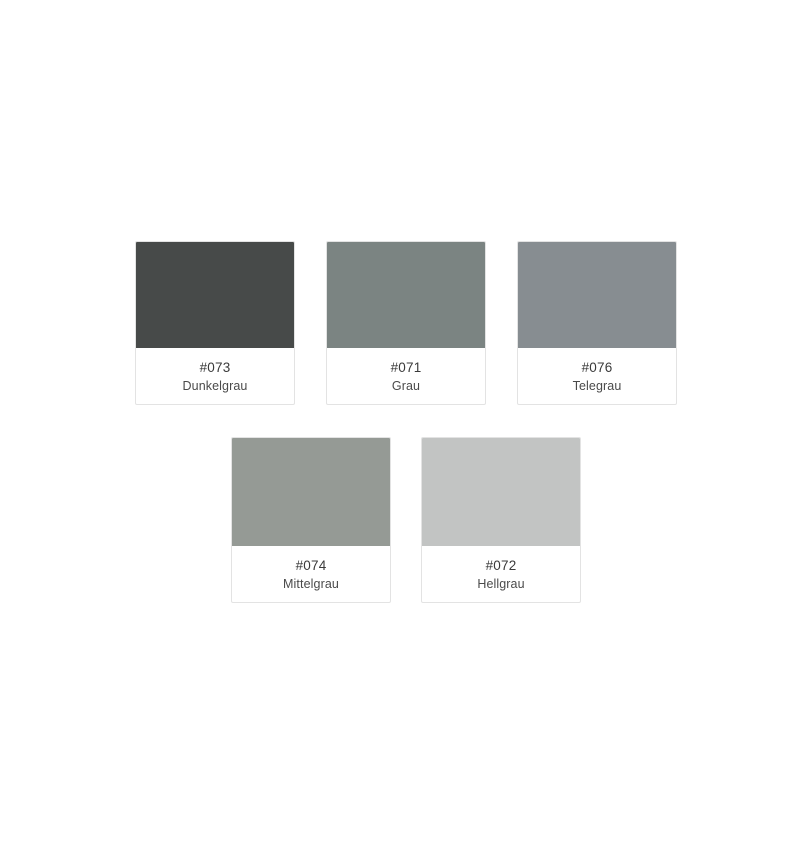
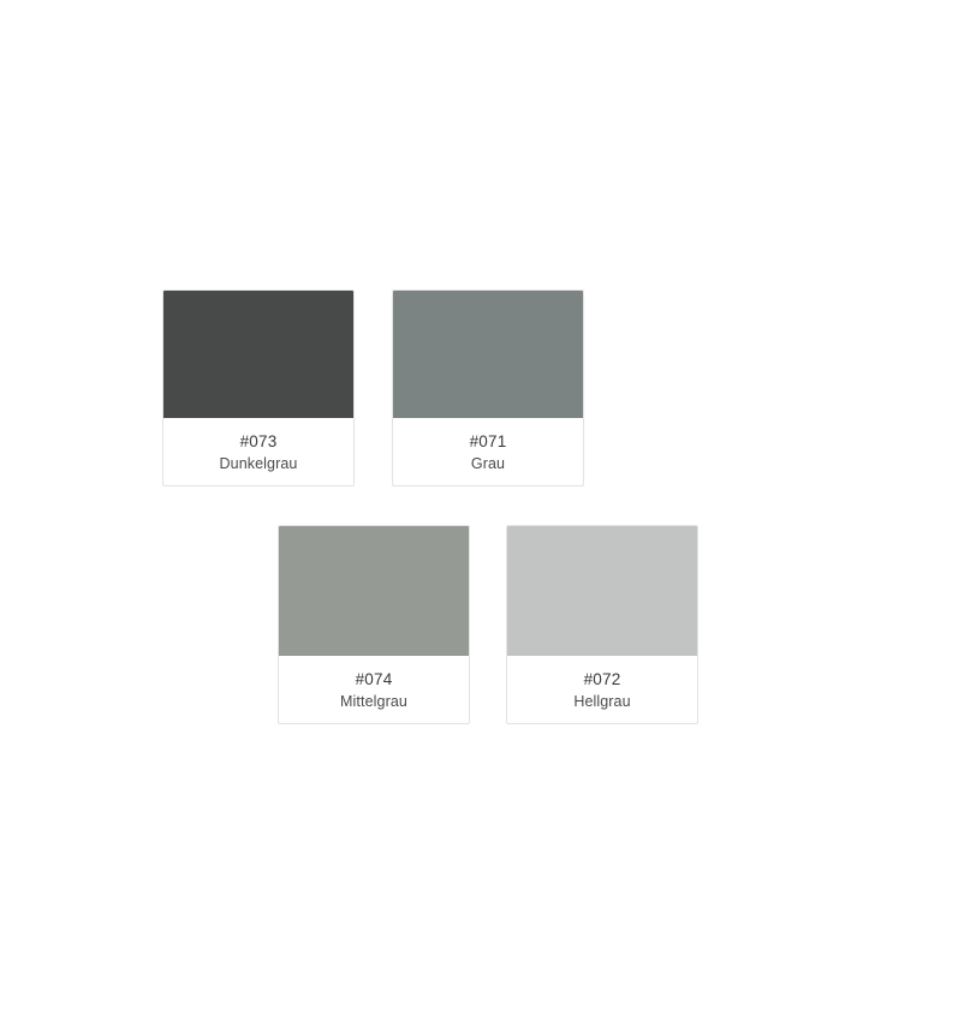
  #073
  Dunkelgrau
  #071
  Grau
- #076
- Telegrau
  #074
  Mittelgrau
  #072
  Hellgrau
